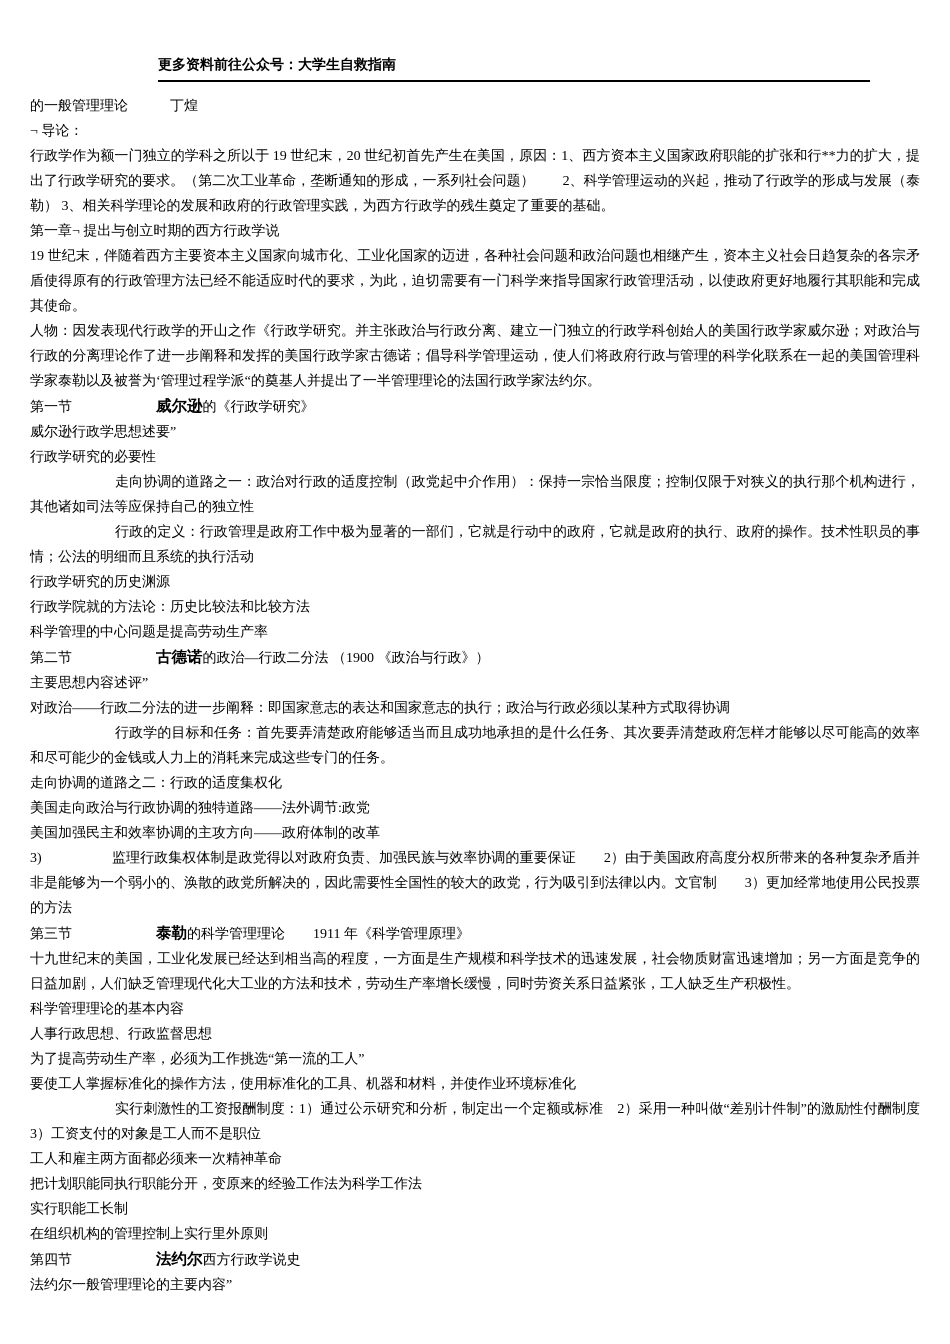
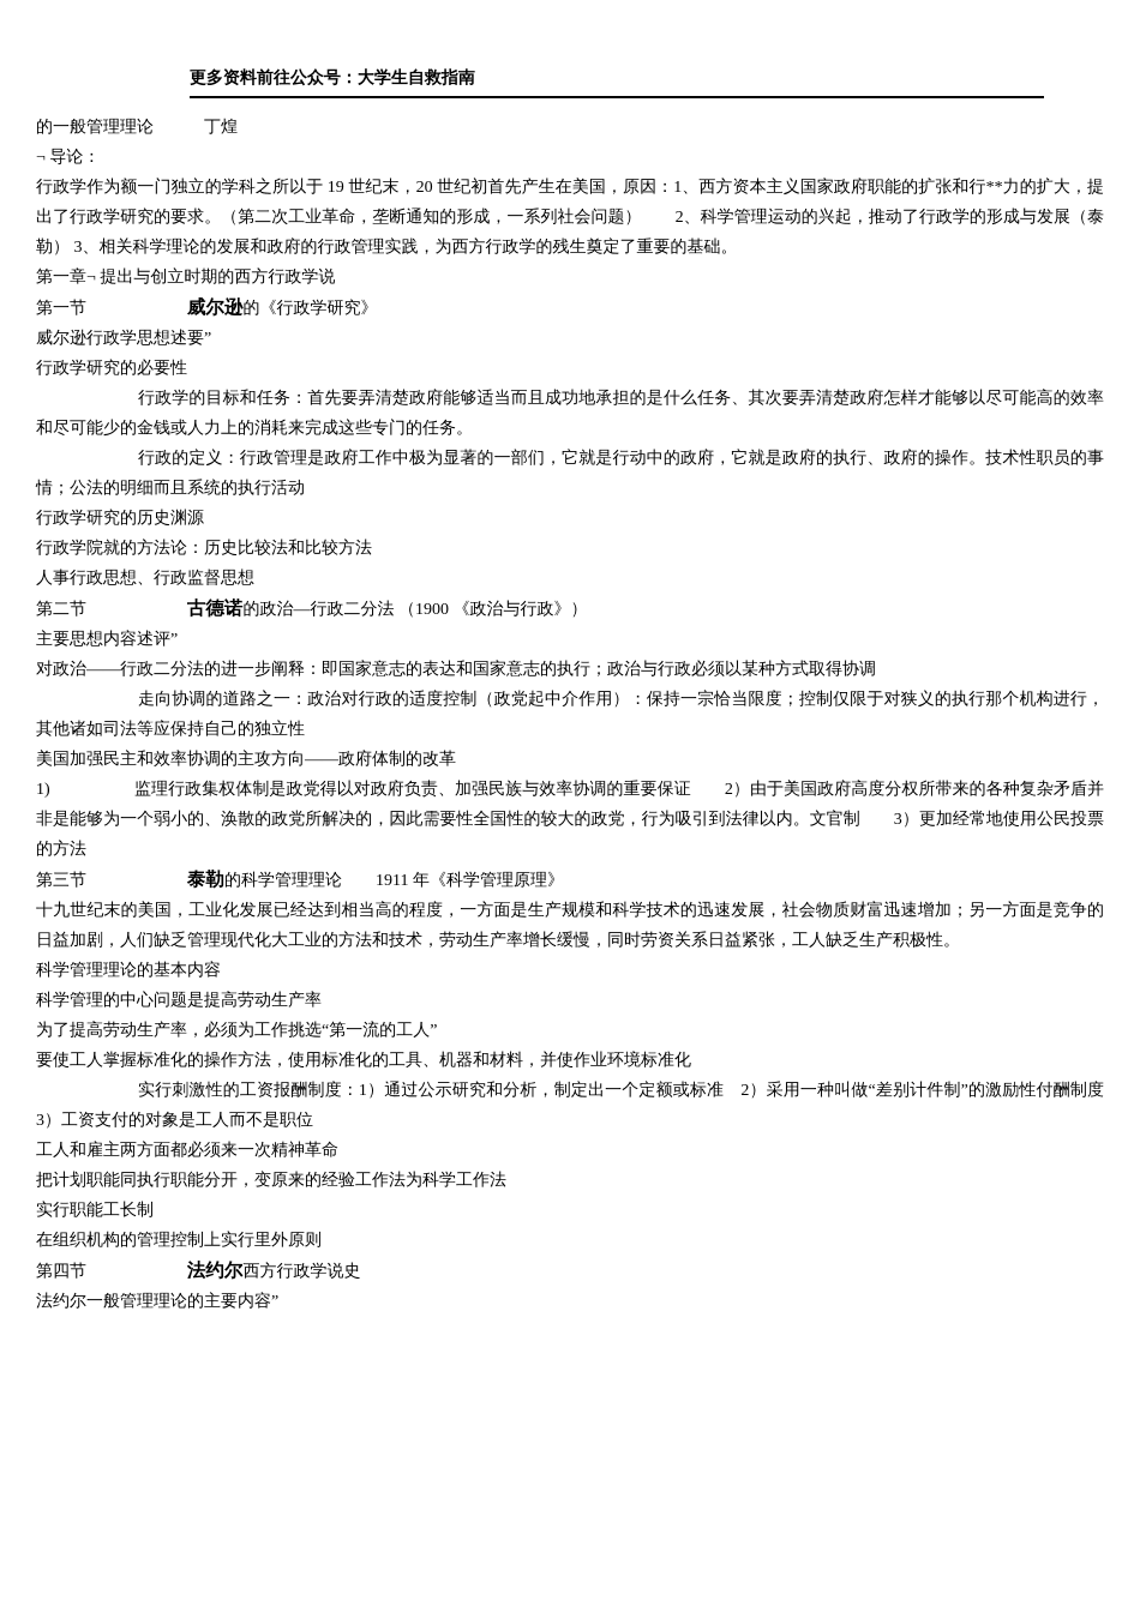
  更多资料前往公众号：大学生自救指南
  的一般管理理论 丁煌
  ¬ 导论：
  行政学作为额一门独立的学科之所以于 19 世纪末，20 世纪初首先产生在美国，原因：1、西方资本主义国家政府职能的扩张和行**力的扩大，提出了行政学研究的要求。（第二次工业革命，垄断通知的形成，一系列社会问题） 2、科学管理运动的兴起，推动了行政学的形成与发展（泰勒） 3、相关科学理论的发展和政府的行政管理实践，为西方行政学的残生奠定了重要的基础。
  第一章¬ 提出与创立时期的西方行政学说
- 19 世纪末，伴随着西方主要资本主义国家向城市化、工业化国家的迈进，各种社会问题和政治问题也相继产生，资本主义社会日趋复杂的各宗矛盾使得原有的行政管理方法已经不能适应时代的要求，为此，迫切需要有一门科学来指导国家行政管理活动，以使政府更好地履行其职能和完成其使命。
- 人物：因发表现代行政学的开山之作《行政学研究。并主张政治与行政分离、建立一门独立的行政学科创始人的美国行政学家威尔逊；对政治与行政的分离理论作了进一步阐释和发挥的美国行政学家古德诺；倡导科学管理运动，使人们将政府行政与管理的科学化联系在一起的美国管理科学家泰勒以及被誉为‘管理过程学派“的奠基人并提出了一半管理理论的法国行政学家法约尔。
  第一节 威尔逊的《行政学研究》
  威尔逊行政学思想述要”
  行政学研究的必要性
- 走向协调的道路之一：政治对行政的适度控制（政党起中介作用）：保持一宗恰当限度；控制仅限于对狭义的执行那个机构进行，其他诸如司法等应保持自己的独立性
+ 行政学的目标和任务：首先要弄清楚政府能够适当而且成功地承担的是什么任务、其次要弄清楚政府怎样才能够以尽可能高的效率和尽可能少的金钱或人力上的消耗来完成这些专门的任务。
  行政的定义：行政管理是政府工作中极为显著的一部们，它就是行动中的政府，它就是政府的执行、政府的操作。技术性职员的事情；公法的明细而且系统的执行活动
  行政学研究的历史渊源
  行政学院就的方法论：历史比较法和比较方法
- 科学管理的中心问题是提高劳动生产率
+ 人事行政思想、行政监督思想
  第二节 古德诺的政治—行政二分法 （1900 《政治与行政》）
  主要思想内容述评”
  对政治——行政二分法的进一步阐释：即国家意志的表达和国家意志的执行；政治与行政必须以某种方式取得协调
- 行政学的目标和任务：首先要弄清楚政府能够适当而且成功地承担的是什么任务、其次要弄清楚政府怎样才能够以尽可能高的效率和尽可能少的金钱或人力上的消耗来完成这些专门的任务。
+ 走向协调的道路之一：政治对行政的适度控制（政党起中介作用）：保持一宗恰当限度；控制仅限于对狭义的执行那个机构进行，其他诸如司法等应保持自己的独立性
- 走向协调的道路之二：行政的适度集权化
- 美国走向政治与行政协调的独特道路——法外调节:政党
  美国加强民主和效率协调的主攻方向——政府体制的改革
- 3) 监理行政集权体制是政党得以对政府负责、加强民族与效率协调的重要保证 2）由于美国政府高度分权所带来的各种复杂矛盾并非是能够为一个弱小的、涣散的政党所解决的，因此需要性全国性的较大的政党，行为吸引到法律以内。文官制 3）更加经常地使用公民投票的方法
+ 1) 监理行政集权体制是政党得以对政府负责、加强民族与效率协调的重要保证 2）由于美国政府高度分权所带来的各种复杂矛盾并非是能够为一个弱小的、涣散的政党所解决的，因此需要性全国性的较大的政党，行为吸引到法律以内。文官制 3）更加经常地使用公民投票的方法
  第三节 泰勒的科学管理理论 1911 年《科学管理原理》
  十九世纪末的美国，工业化发展已经达到相当高的程度，一方面是生产规模和科学技术的迅速发展，社会物质财富迅速增加；另一方面是竞争的日益加剧，人们缺乏管理现代化大工业的方法和技术，劳动生产率增长缓慢，同时劳资关系日益紧张，工人缺乏生产积极性。
  科学管理理论的基本内容
- 人事行政思想、行政监督思想
+ 科学管理的中心问题是提高劳动生产率
  为了提高劳动生产率，必须为工作挑选“第一流的工人”
  要使工人掌握标准化的操作方法，使用标准化的工具、机器和材料，并使作业环境标准化
  实行刺激性的工资报酬制度：1）通过公示研究和分析，制定出一个定额或标准 2）采用一种叫做“差别计件制”的激励性付酬制度 3）工资支付的对象是工人而不是职位
  工人和雇主两方面都必须来一次精神革命
  把计划职能同执行职能分开，变原来的经验工作法为科学工作法
  实行职能工长制
  在组织机构的管理控制上实行里外原则
  第四节 法约尔西方行政学说史
  法约尔一般管理理论的主要内容”
